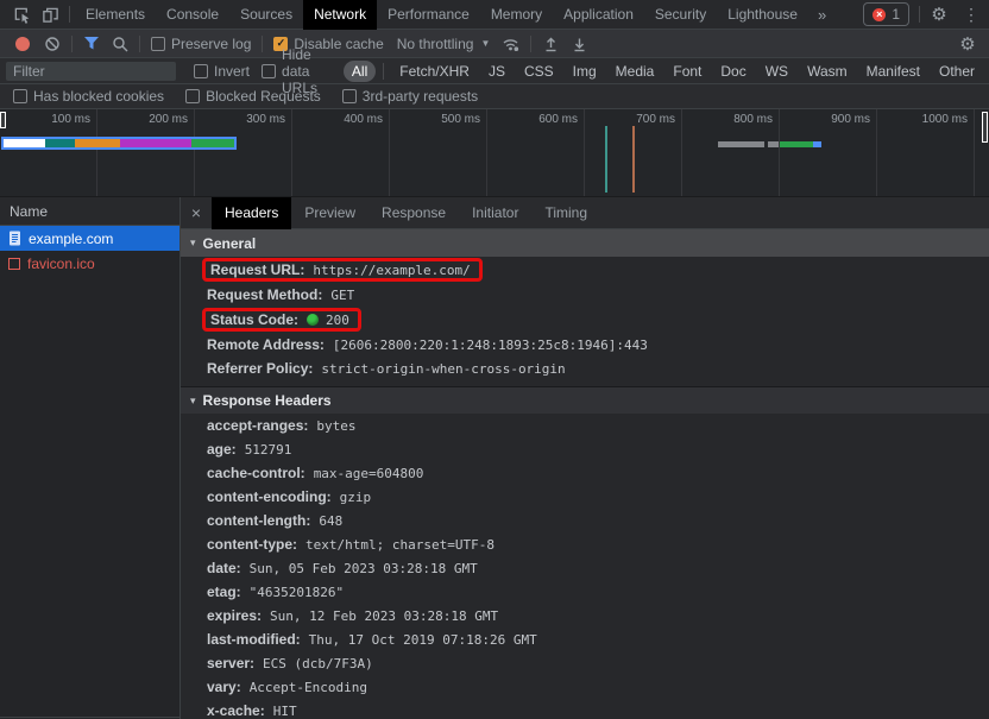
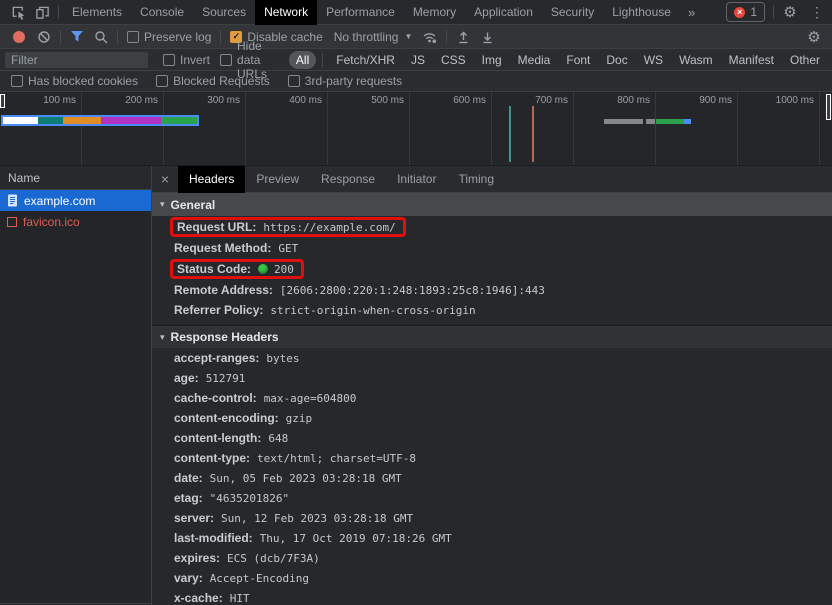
  Elements
  Console
  Sources
  Network
  Performance
  Memory
  Application
  Security
  Lighthouse
  »
  ×
  1
  ⚙
  ⋮
  Preserve log
  ✓
  Disable cache
  No throttling
  ▼
  ⚙
  Filter
  Invert
  Hide data URLs
  All
  Fetch/XHR
  JS
  CSS
  Img
  Media
  Font
  Doc
  WS
  Wasm
  Manifest
  Other
  Has blocked cookies
  Blocked Requests
  3rd-party requests
  100 ms
  200 ms
  300 ms
  400 ms
  500 ms
  600 ms
  700 ms
  800 ms
  900 ms
  1000 ms
  Name
  example.com
  favicon.ico
  ×
  Headers
  Preview
  Response
  Initiator
  Timing
  ▾
  General
  Request URL:
  https://example.com/
  Request Method:
  GET
  Status Code:
  200
  Remote Address:
  [2606:2800:220:1:248:1893:25c8:1946]:443
  Referrer Policy:
  strict-origin-when-cross-origin
  ▾
  Response Headers
  accept-ranges:
  bytes
  age:
  512791
  cache-control:
  max-age=604800
  content-encoding:
  gzip
  content-length:
  648
  content-type:
  text/html; charset=UTF-8
  date:
  Sun, 05 Feb 2023 03:28:18 GMT
  etag:
  "4635201826"
- expires:
+ server:
  Sun, 12 Feb 2023 03:28:18 GMT
  last-modified:
  Thu, 17 Oct 2019 07:18:26 GMT
- server:
+ expires:
  ECS (dcb/7F3A)
  vary:
  Accept-Encoding
  x-cache:
  HIT
